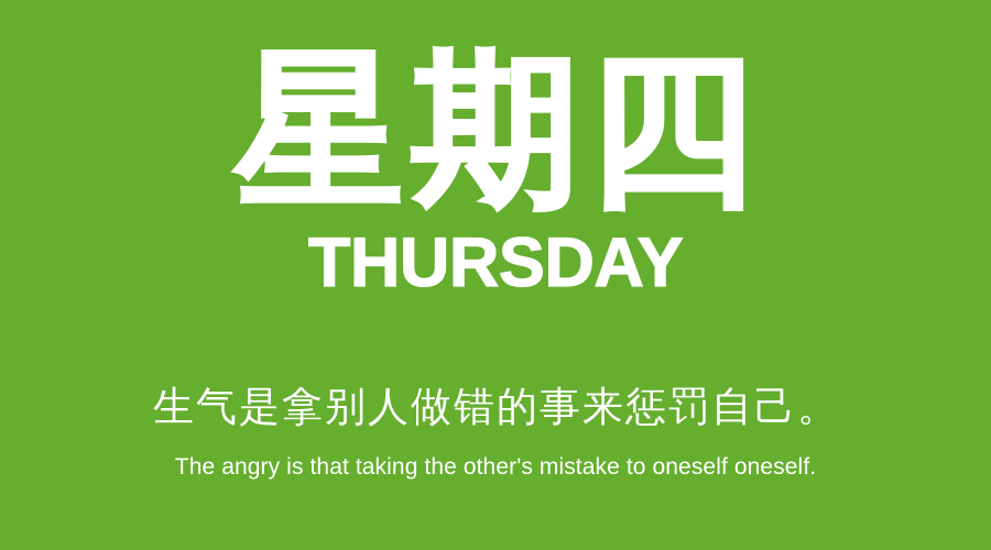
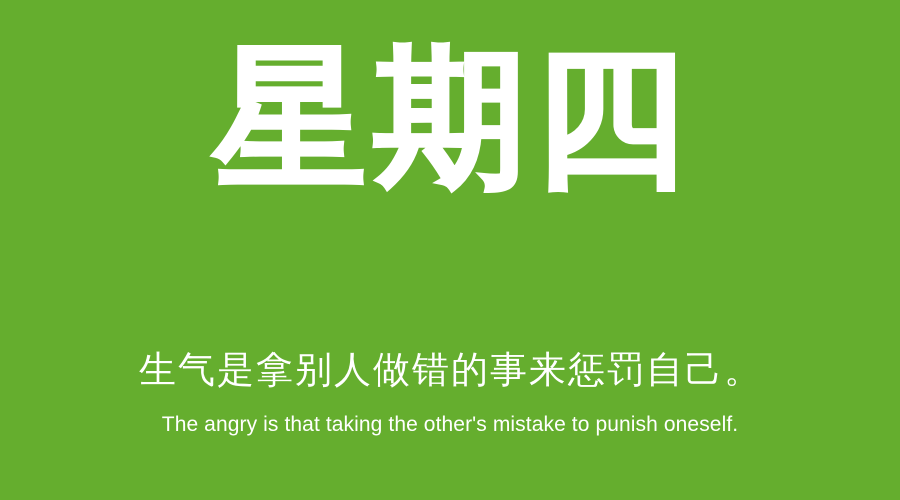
  星期四
- THURSDAY
  生气是拿别人做错的事来惩罚自己。
- The angry is that taking the other's mistake to oneself oneself.
+ The angry is that taking the other's mistake to punish oneself.
